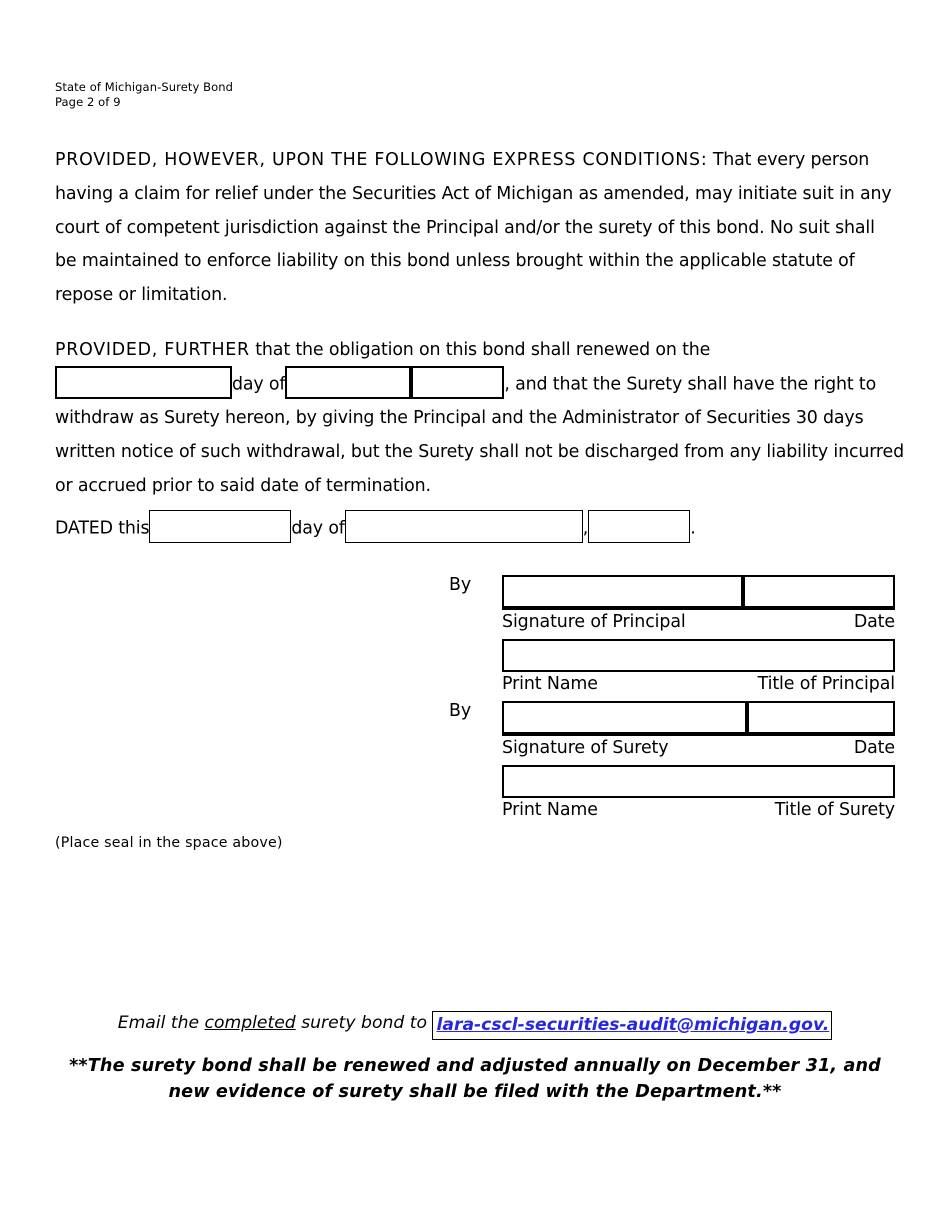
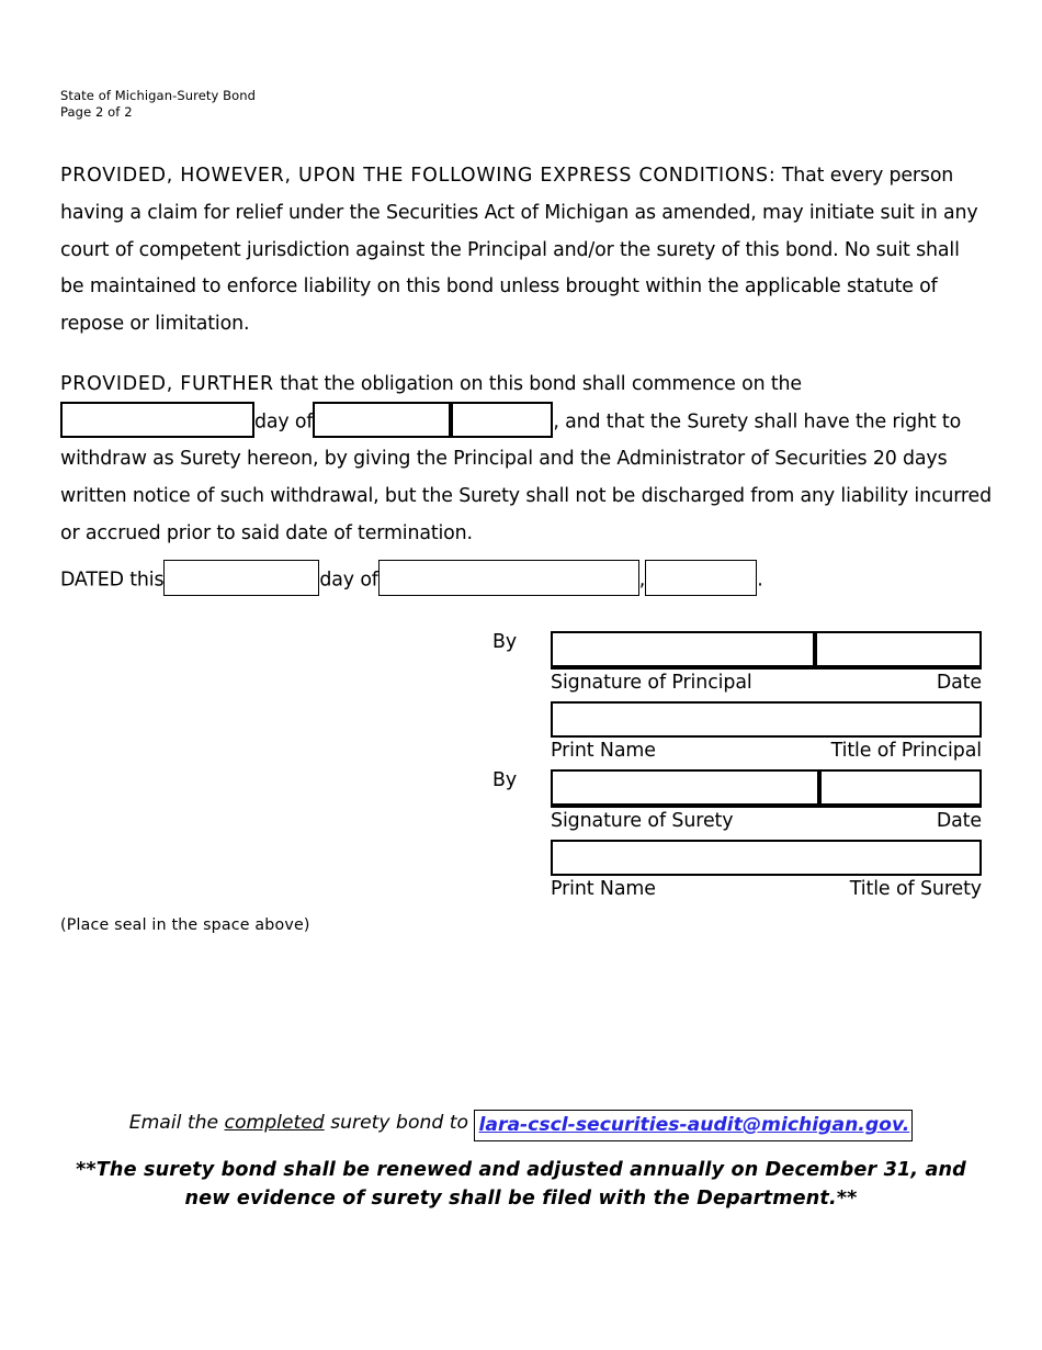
  State of Michigan-Surety Bond
- Page 2 of 9
+ Page 2 of 2
  PROVIDED, HOWEVER, UPON THE FOLLOWING EXPRESS CONDITIONS: That every person having a claim for relief under the Securities Act of Michigan as amended, may initiate suit in any court of competent jurisdiction against the Principal and/or the surety of this bond. No suit shall be maintained to enforce liability on this bond unless brought within the applicable statute of repose or limitation.
- PROVIDED, FURTHER that the obligation on this bond shall renewed on the
+ PROVIDED, FURTHER that the obligation on this bond shall commence on the
  day of , and that the Surety shall have the right to
- withdraw as Surety hereon, by giving the Principal and the Administrator of Securities 30 days written notice of such withdrawal, but the Surety shall not be discharged from any liability incurred or accrued prior to said date of termination.
+ withdraw as Surety hereon, by giving the Principal and the Administrator of Securities 20 days written notice of such withdrawal, but the Surety shall not be discharged from any liability incurred or accrued prior to said date of termination.
  DATED this day of , .
  By
  Signature of Principal
  Date
  Print Name
  Title of Principal
  By
  Signature of Surety
  Date
  Print Name
  Title of Surety
  (Place seal in the space above)
  Email the completed surety bond to lara-cscl-securities-audit@michigan.gov.
  **The surety bond shall be renewed and adjusted annually on December 31, and new evidence of surety shall be filed with the Department.**
